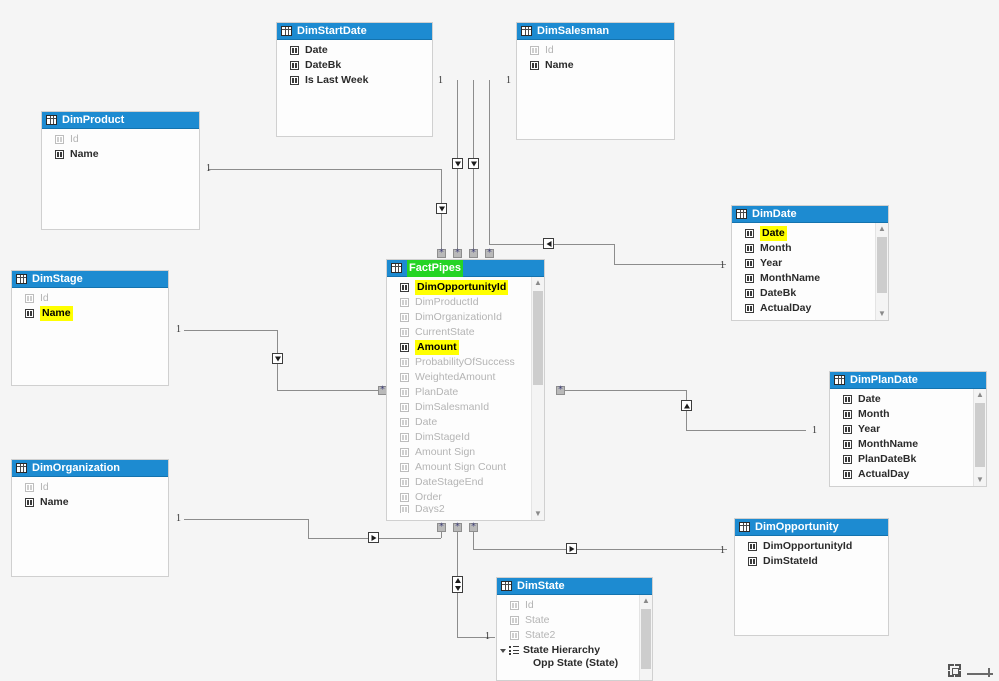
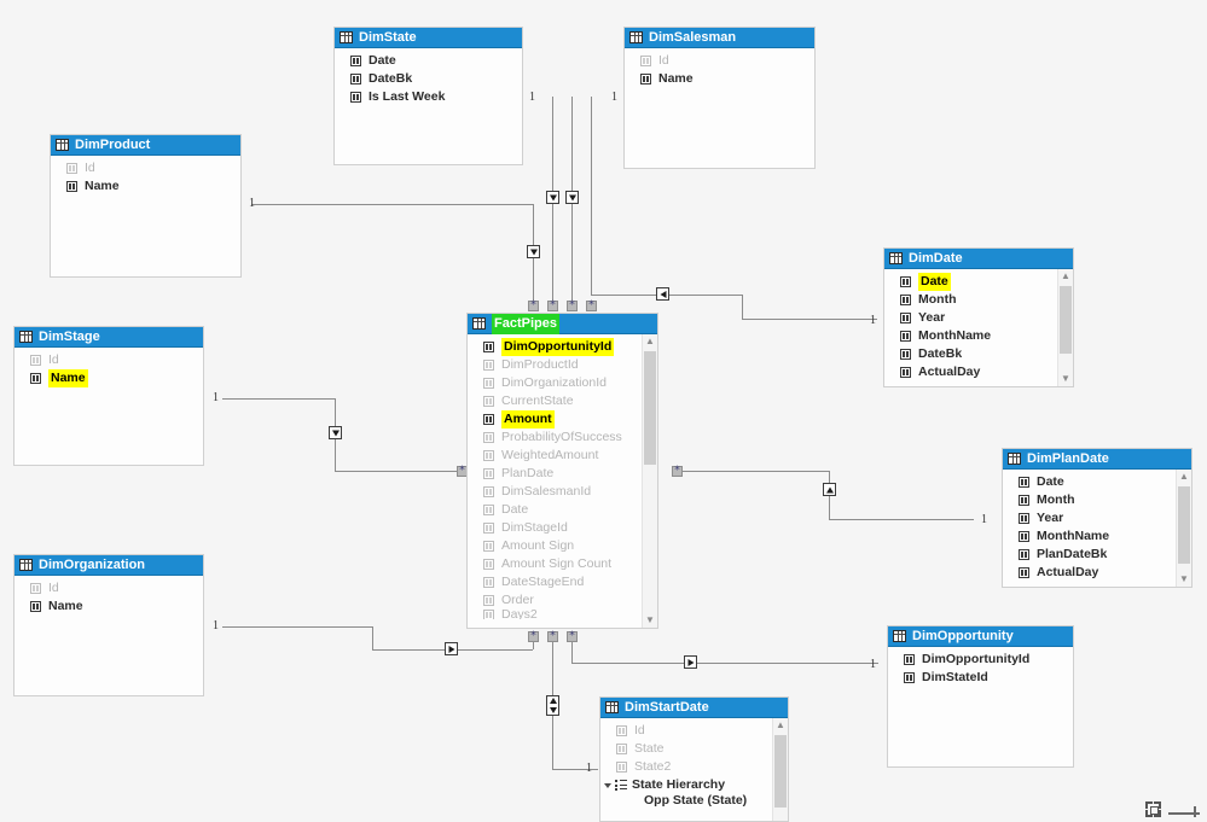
  1
  1
  1
  1
  1
  1
  1
  1
  1
  *
  *
  *
  *
  *
  *
  *
  *
  *
- DimStartDate
+ DimState
  Date
  DateBk
  Is Last Week
  DimSalesman
  Id
  Name
  DimProduct
  Id
  Name
  DimStage
  Id
  Name
  DimOrganization
  Id
  Name
  FactPipes
  DimOpportunityId
  DimProductId
  DimOrganizationId
  CurrentState
  Amount
  ProbabilityOfSuccess
  WeightedAmount
  PlanDate
  DimSalesmanId
  Date
  DimStageId
  Amount Sign
  Amount Sign Count
  DateStageEnd
  Order
  Days2
  ▲
  ▼
  DimDate
  Date
  Month
  Year
  MonthName
  DateBk
  ActualDay
  ▲
  ▼
  DimPlanDate
  Date
  Month
  Year
  MonthName
  PlanDateBk
  ActualDay
  ▲
  ▼
  DimOpportunity
  DimOpportunityId
  DimStateId
- DimState
+ DimStartDate
  Id
  State
  State2
  State Hierarchy
  Opp State (State)
  ▲
